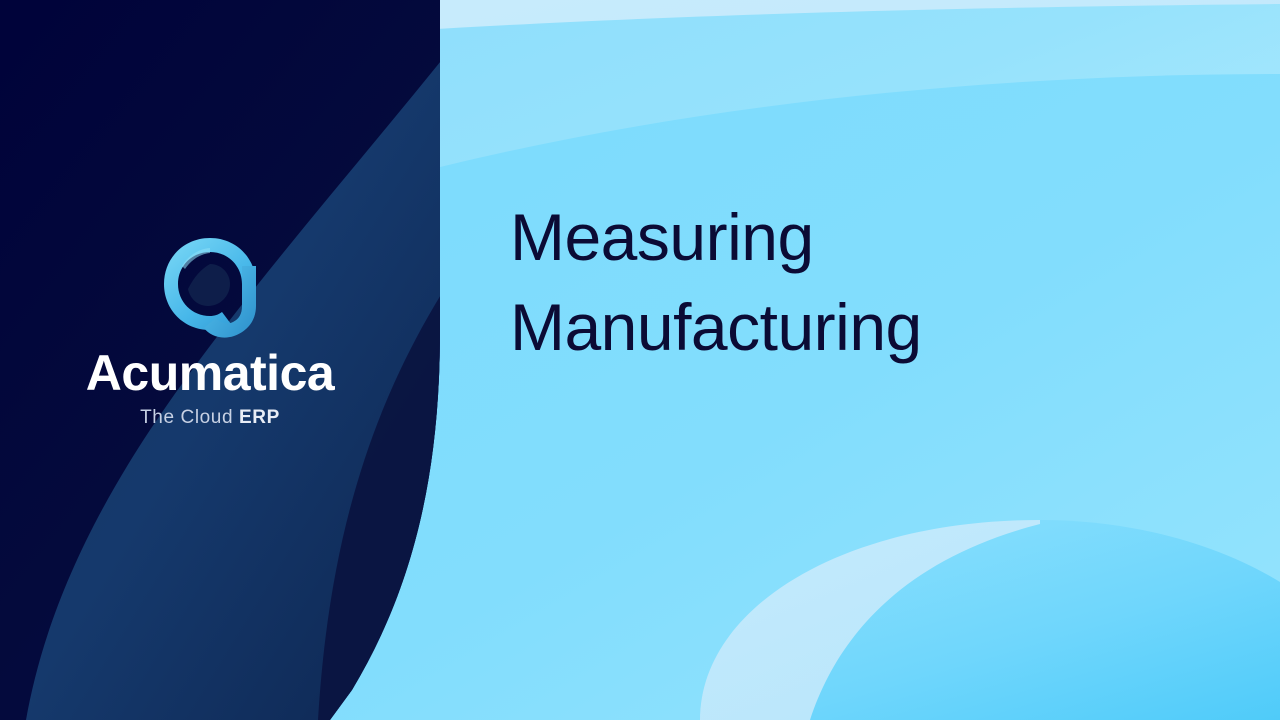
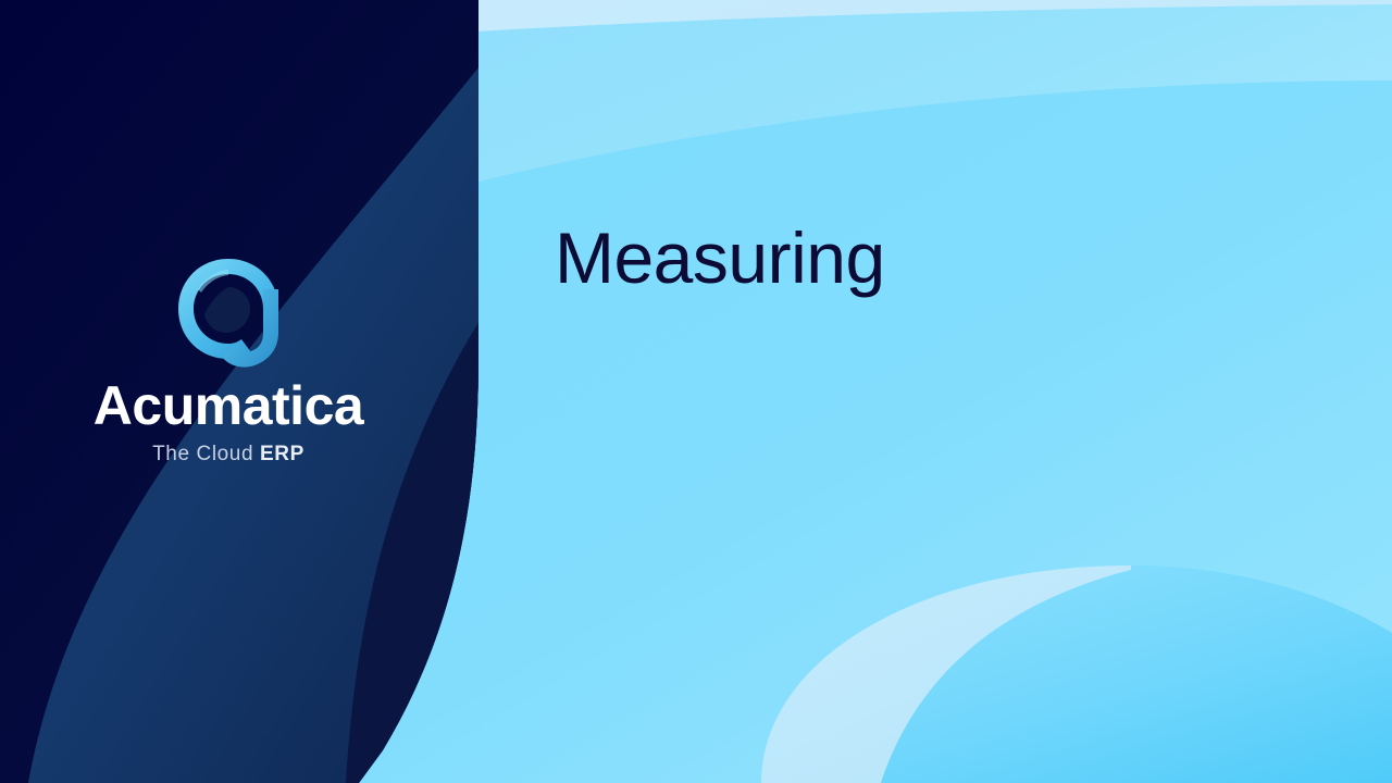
  Acumatica
  The Cloud ERP
  Measuring
- Manufacturing
